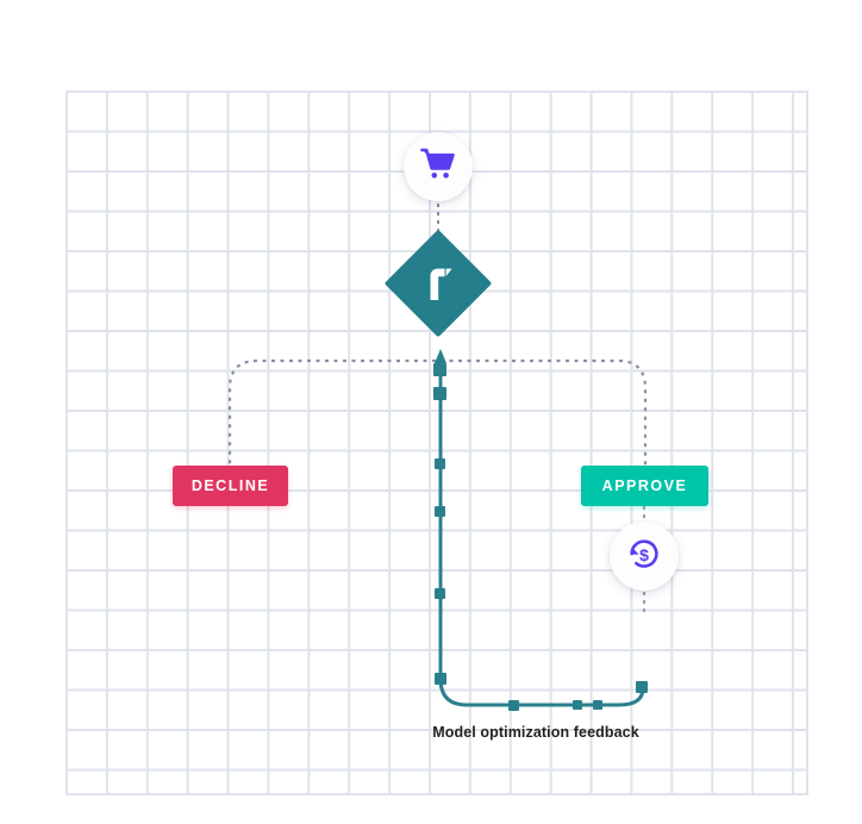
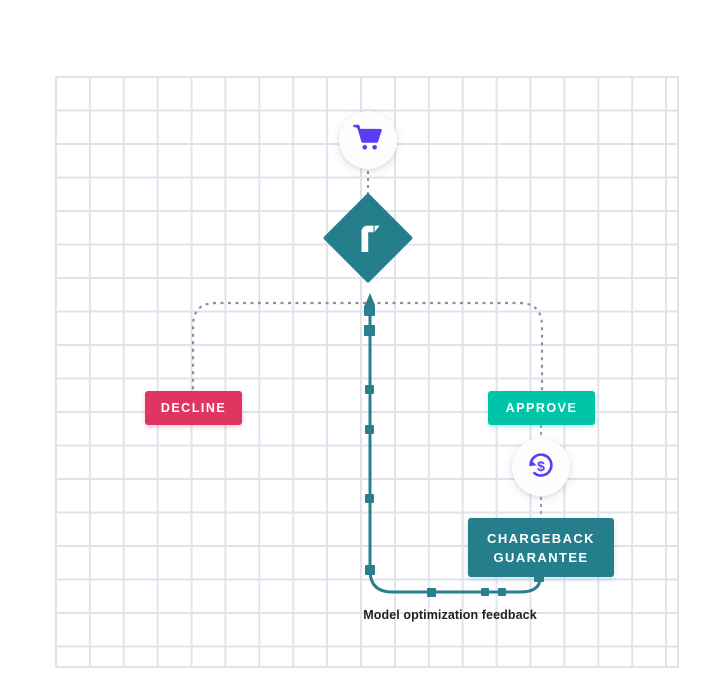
  DECLINE
  APPROVE
  $
+ CHARGEBACK
+ GUARANTEE
  Model optimization feedback
